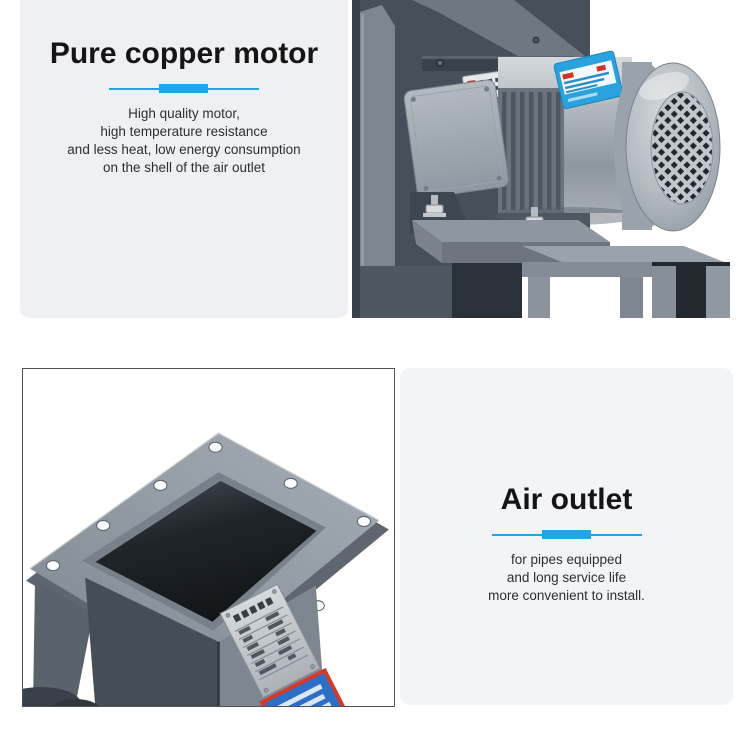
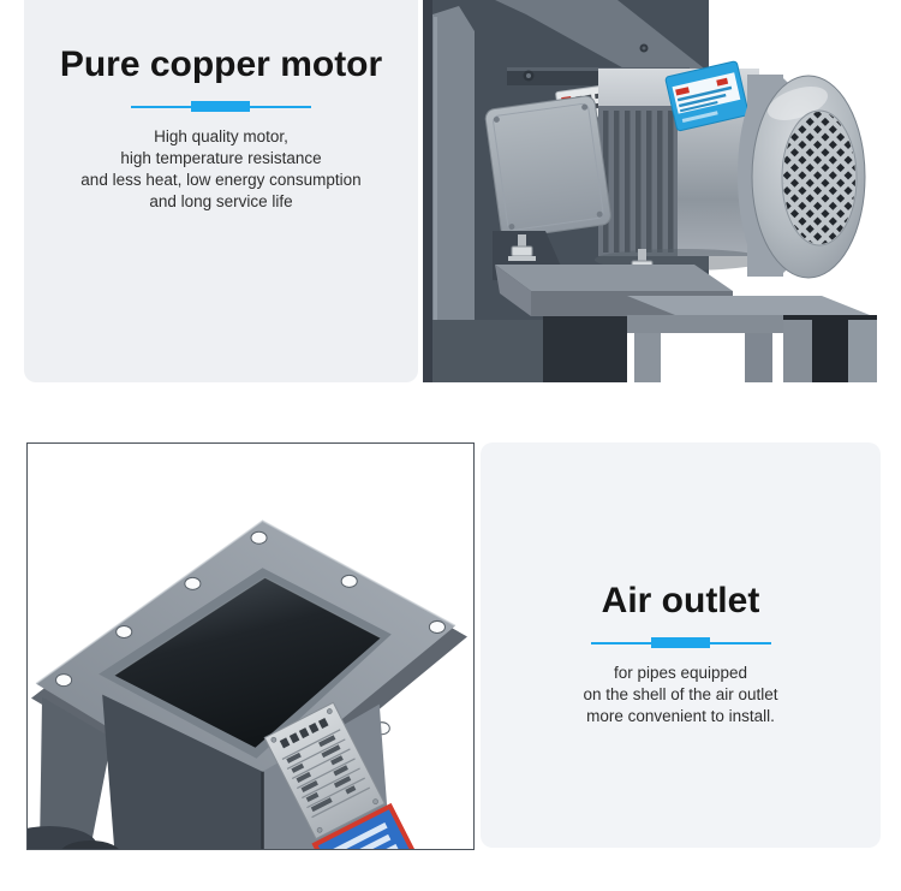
  Pure copper motor
  High quality motor,
  high temperature resistance
  and less heat, low energy consumption
- on the shell of the air outlet
+ and long service life
  Air outlet
  for pipes equipped
- and long service life
+ on the shell of the air outlet
  more convenient to install.
